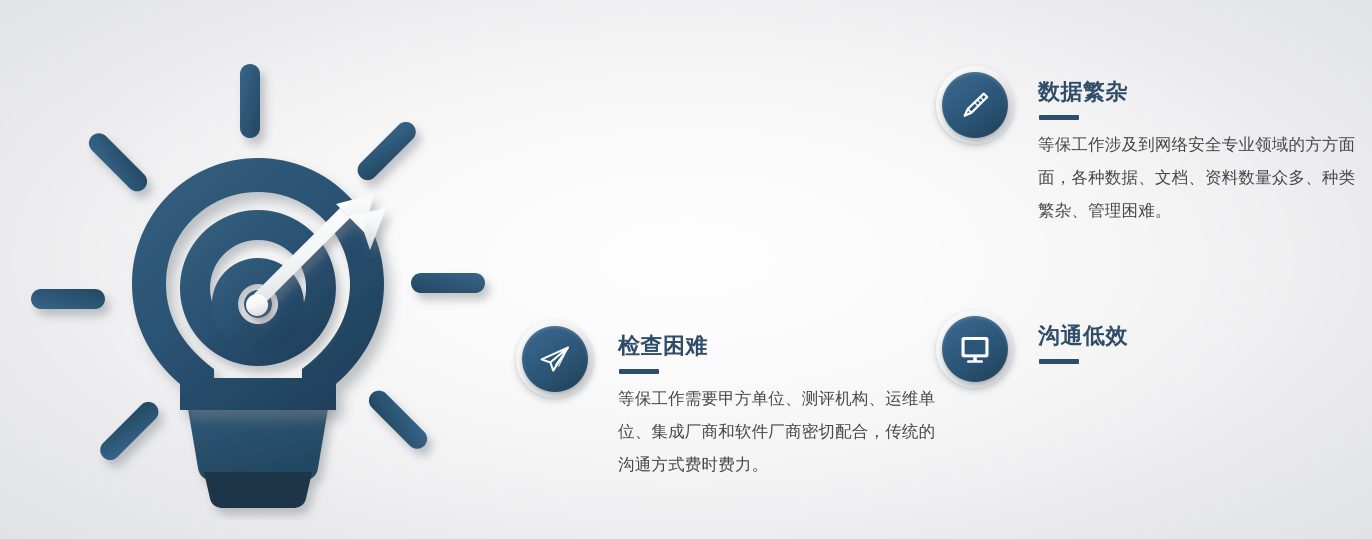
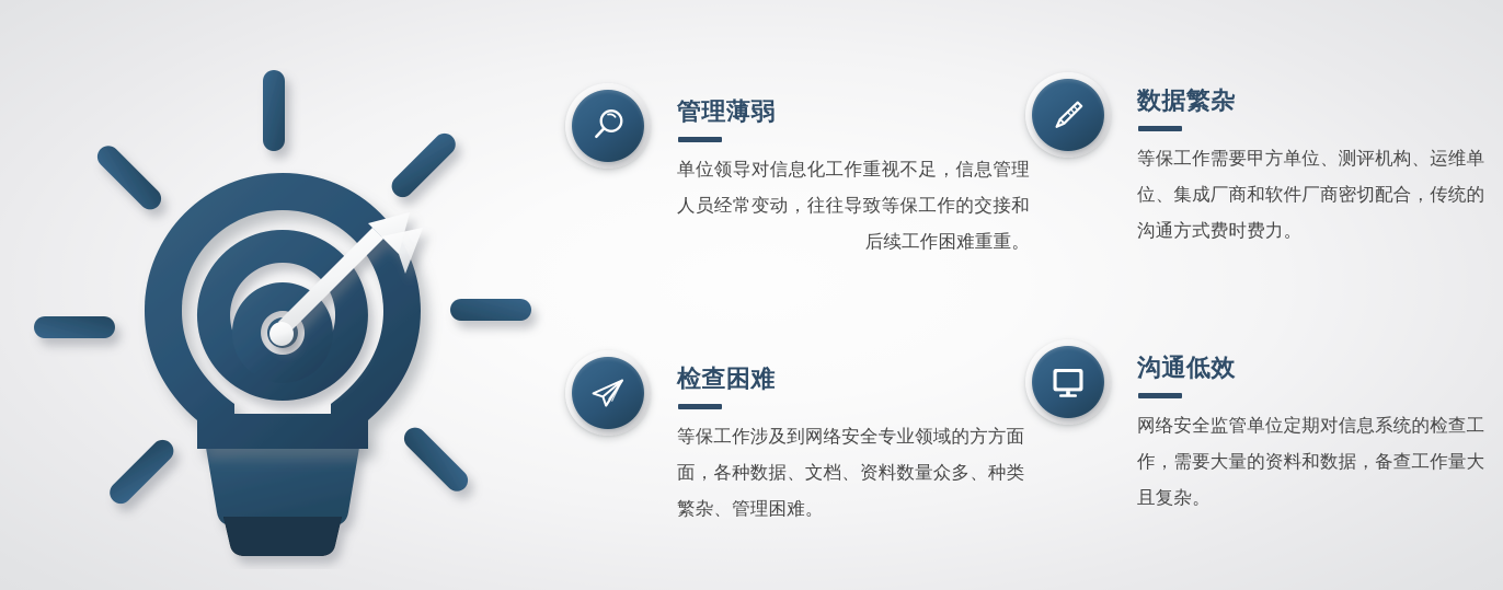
+ 管理薄弱
+ 单位领导对信息化工作重视不足，信息管理人员经常变动，往往导致等保工作的交接和后续工作困难重重。
  数据繁杂
- 等保工作涉及到网络安全专业领域的方方面面，各种数据、文档、资料数量众多、种类繁杂、管理困难。
+ 等保工作需要甲方单位、测评机构、运维单位、集成厂商和软件厂商密切配合，传统的沟通方式费时费力。
  检查困难
- 等保工作需要甲方单位、测评机构、运维单位、集成厂商和软件厂商密切配合，传统的沟通方式费时费力。
+ 等保工作涉及到网络安全专业领域的方方面面，各种数据、文档、资料数量众多、种类繁杂、管理困难。
  沟通低效
+ 网络安全监管单位定期对信息系统的检查工作，需要大量的资料和数据，备查工作量大且复杂。
